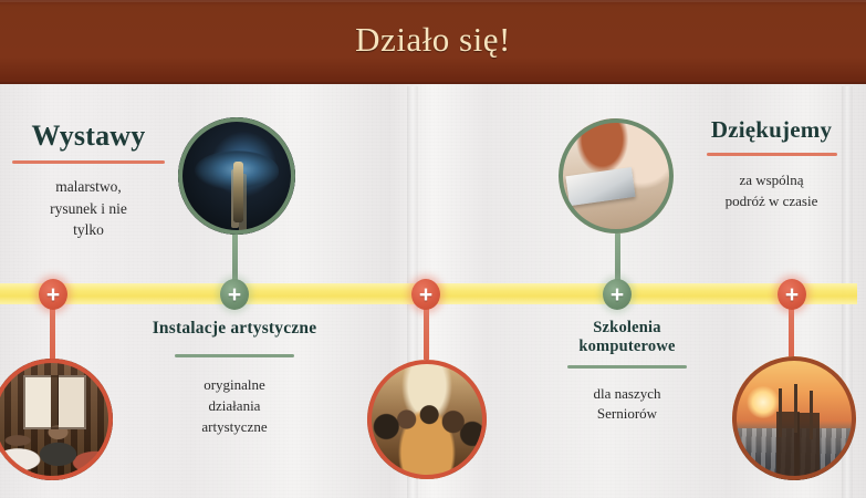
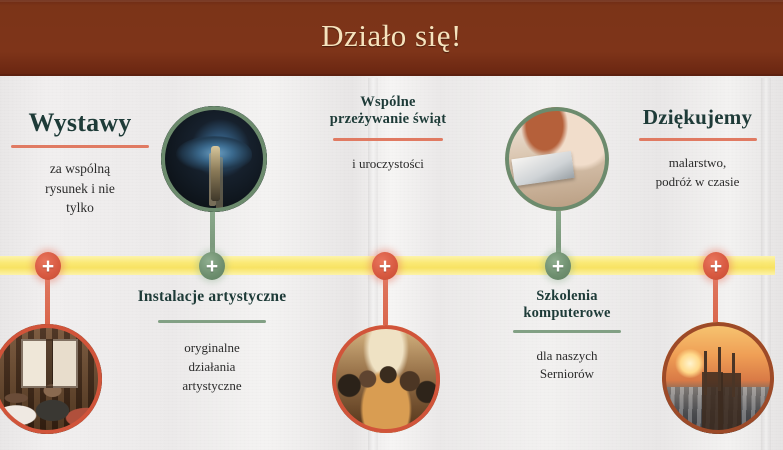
  Działo się!
  +
  +
  +
  +
  +
  Wystawy
- malarstwo,
+ za wspólną
  rysunek i nie
  tylko
  Instalacje artystyczne
  oryginalne
  działania
  artystyczne
+ Wspólne
+ przeżywanie świąt
+ i uroczystości
  Szkolenia
  komputerowe
  dla naszych
  Serniorów
  Dziękujemy
- za wspólną
+ malarstwo,
  podróż w czasie
